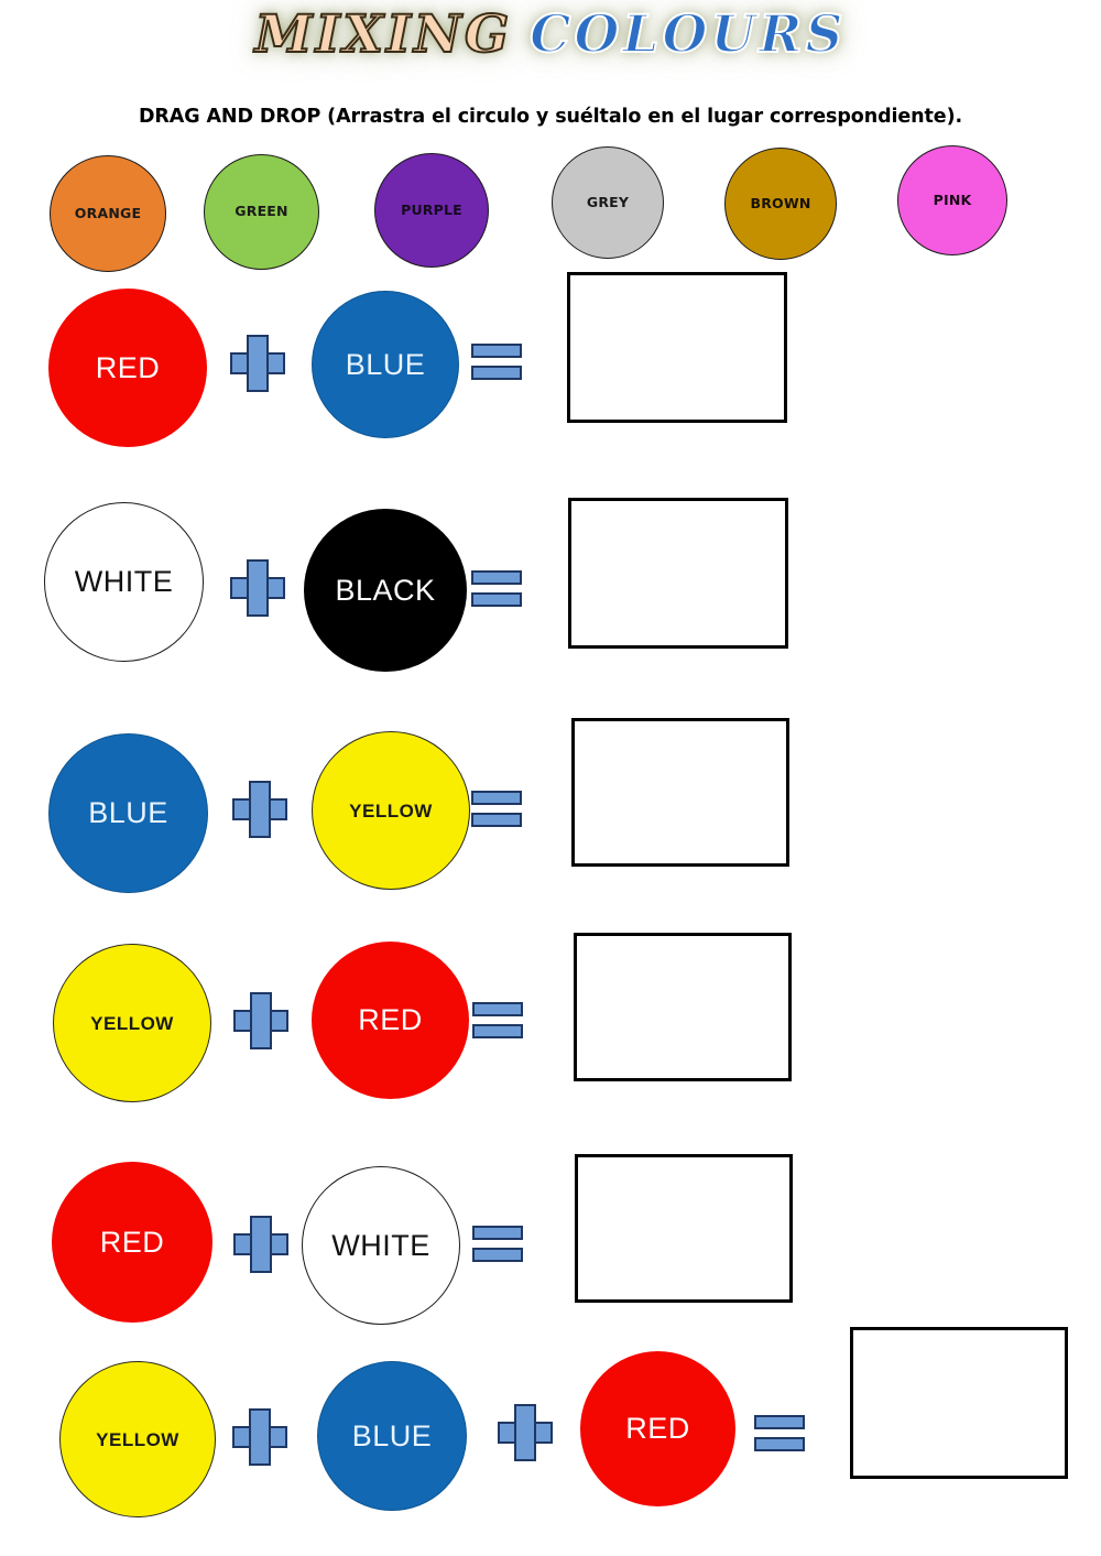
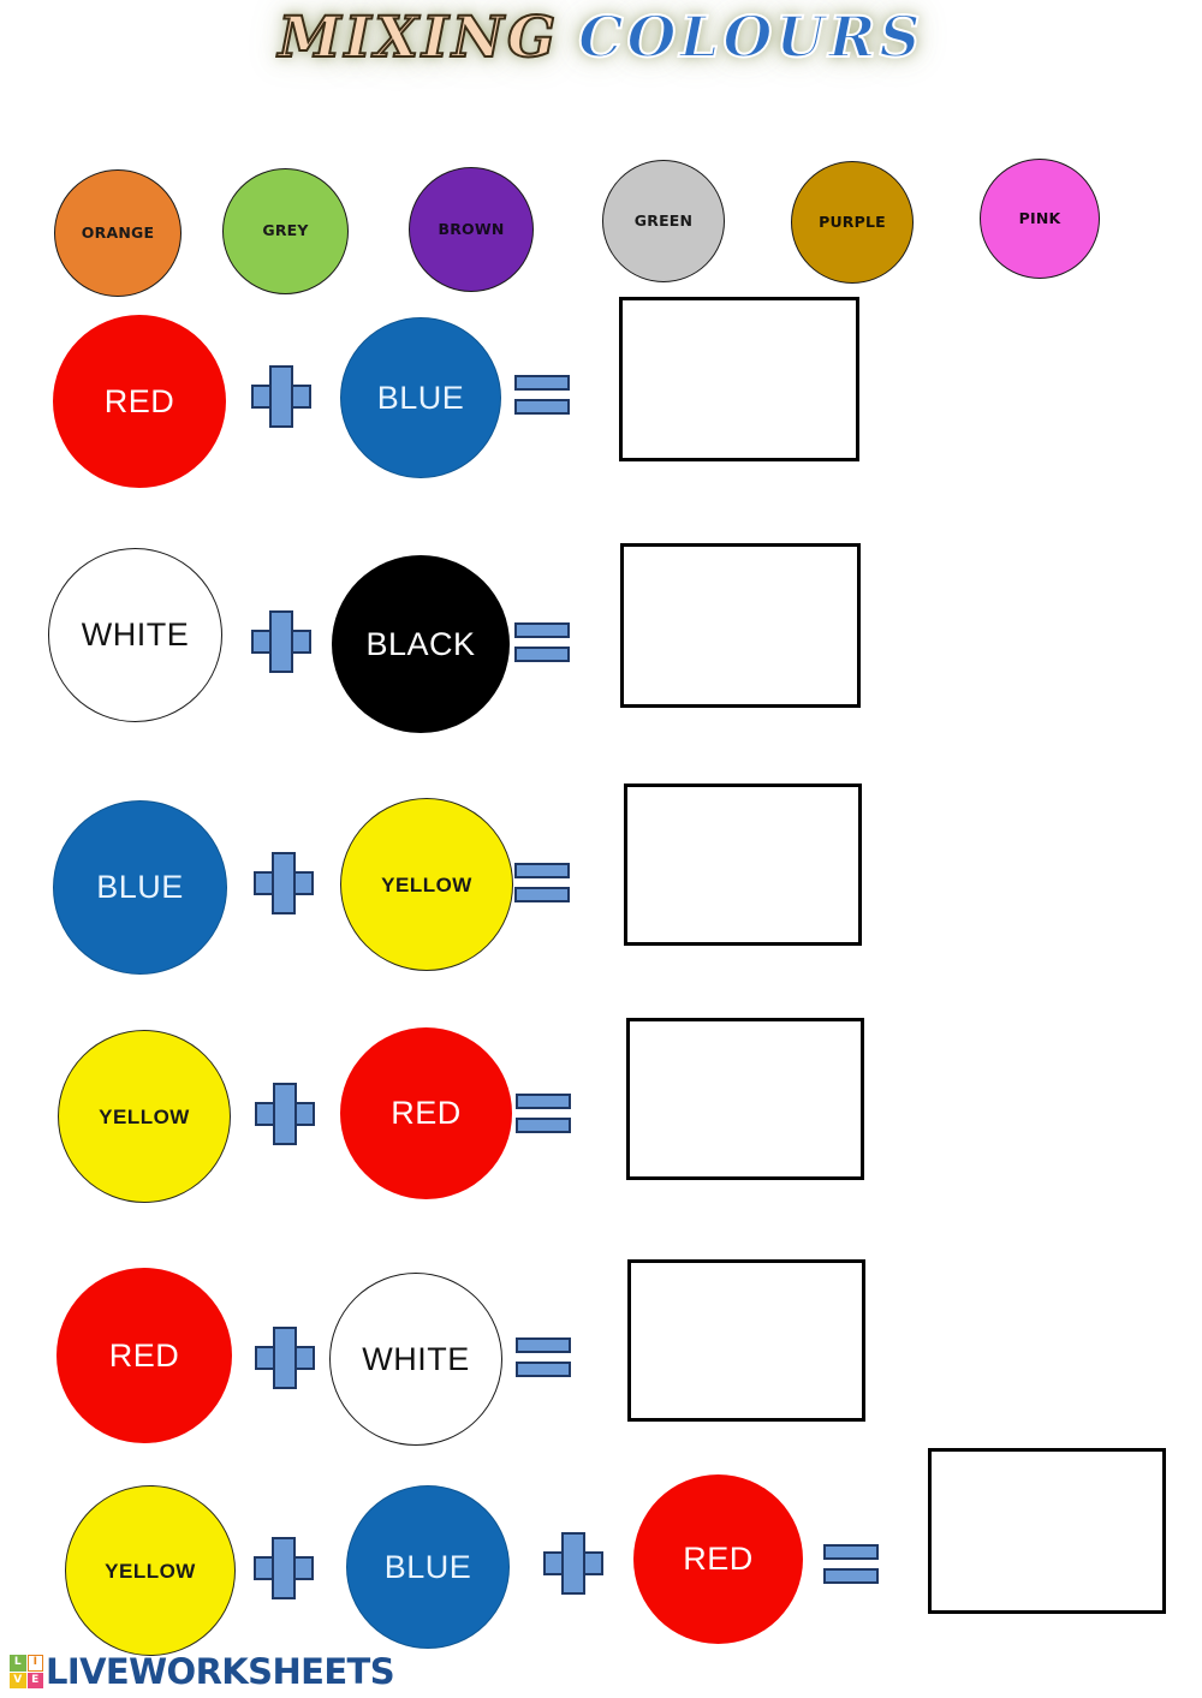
  MIXING COLOURS
- DRAG AND DROP (Arrastra el circulo y suéltalo en el lugar correspondiente).
  ORANGE
- GREEN
+ GREY
- PURPLE
+ BROWN
- GREY
+ GREEN
- BROWN
+ PURPLE
  PINK
  RED
  BLUE
  WHITE
  BLACK
  BLUE
  YELLOW
  YELLOW
  RED
  RED
  WHITE
  YELLOW
  BLUE
  RED
+ L
+ I
+ V
+ E
+ LIVEWORKSHEETS
